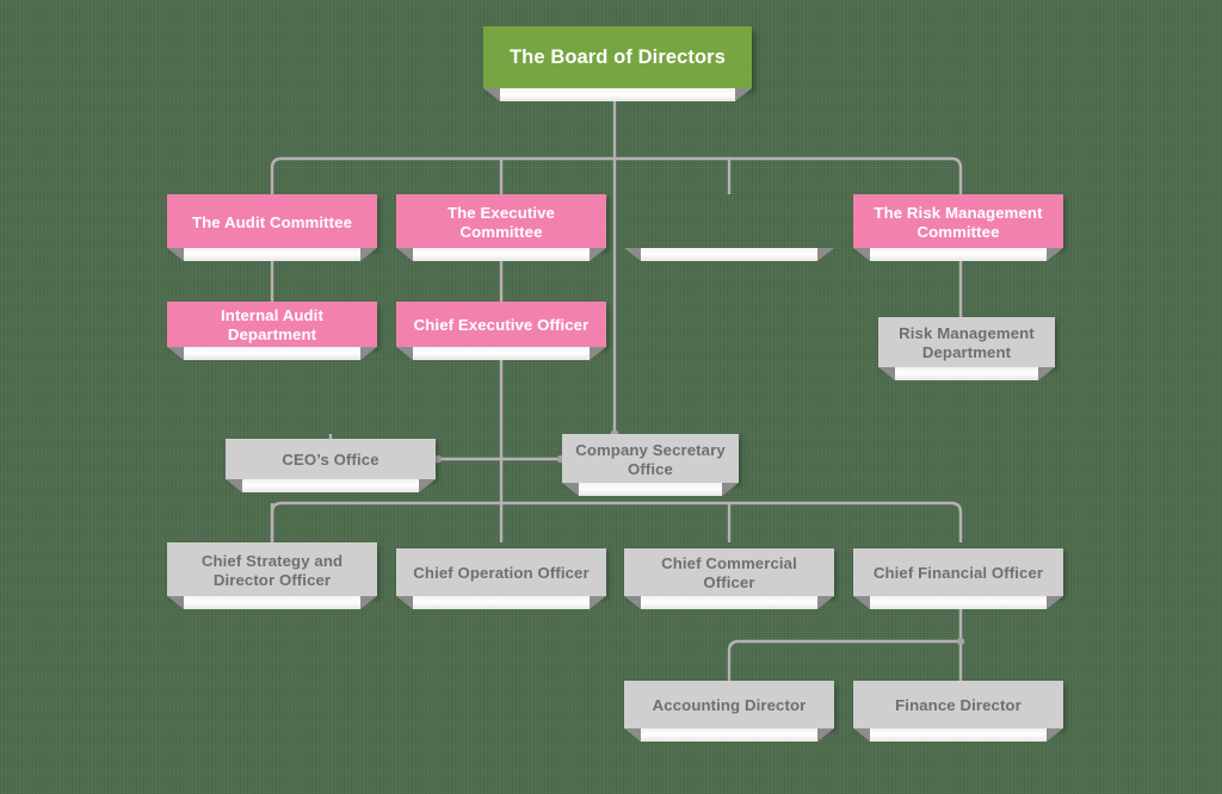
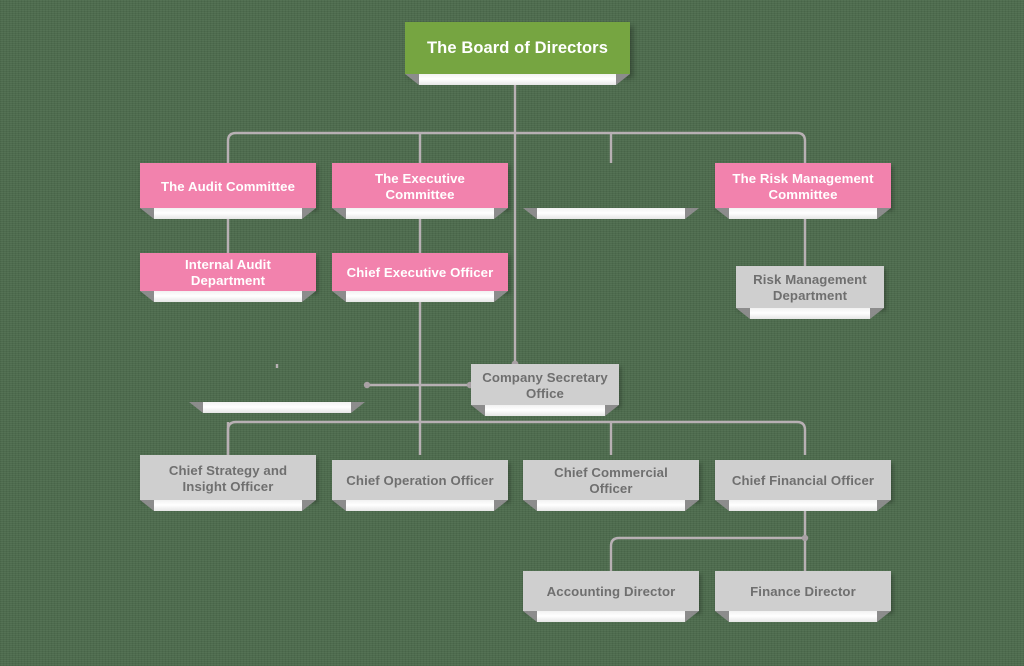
  The Board of Directors
  The Audit Committee
  The Executive Committee
  The Risk Management Committee
  Internal Audit Department
  Chief Executive Officer
  Risk Management Department
- CEO’s Office
  Company Secretary Office
- Chief Strategy and Director Officer
+ Chief Strategy and Insight Officer
  Chief Operation Officer
  Chief Commercial Officer
  Chief Financial Officer
  Accounting Director
  Finance Director
